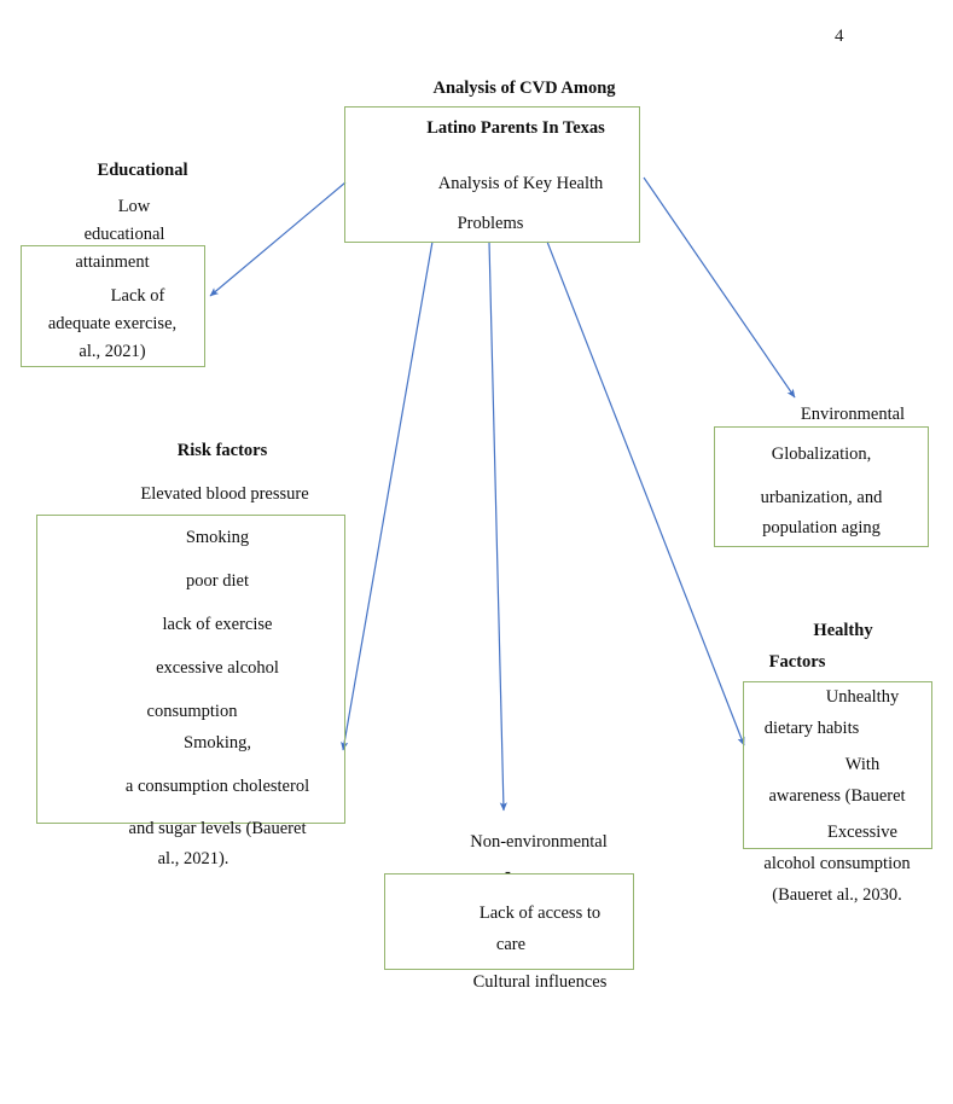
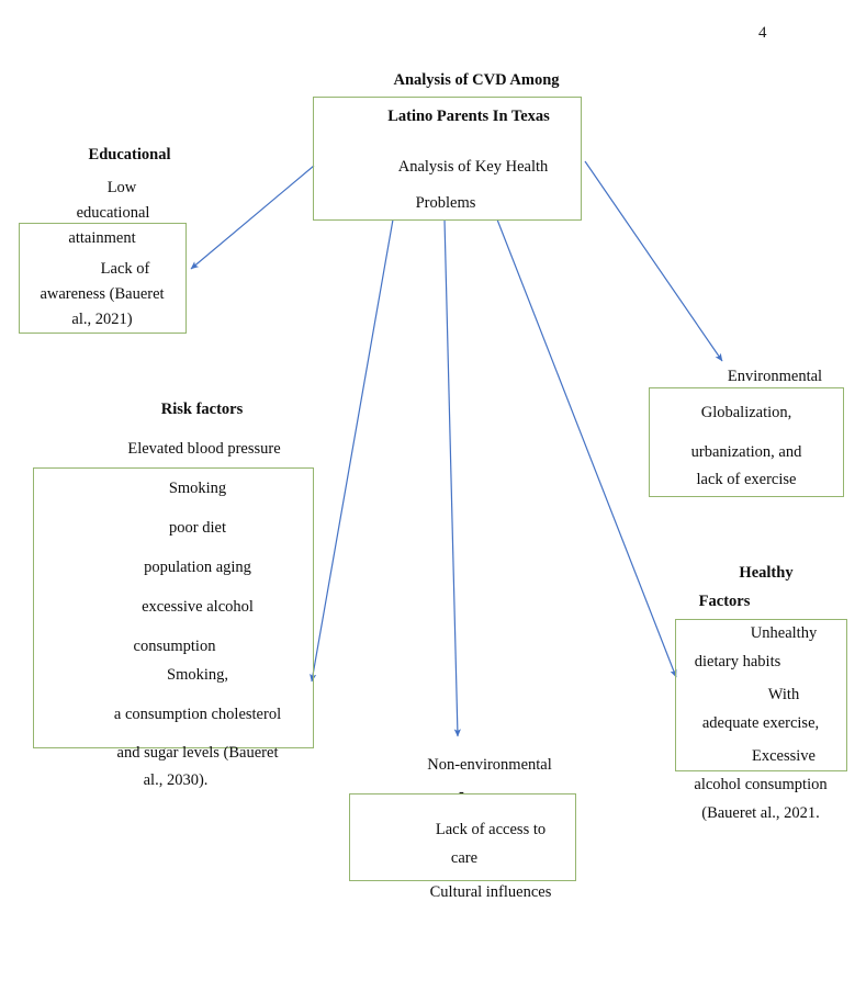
  4
  Analysis of CVD Among
  Latino Parents In Texas
  Analysis of Key Health
  Problems
  Educational
  Low
  educational
  attainment
  Lack of
- adequate exercise,
+ awareness (Baueret
  al., 2021)
  Risk factors
  Elevated blood pressure
  Smoking
  poor diet
- lack of exercise
+ population aging
  excessive alcohol
  consumption
  Smoking,
  a consumption cholesterol
  and sugar levels (Baueret
- al., 2021).
+ al., 2030).
  Environmental
  Globalization,
  urbanization, and
- population aging
+ lack of exercise
  Healthy
  Factors
  Unhealthy
  dietary habits
  With
- awareness (Baueret
+ adequate exercise,
  Excessive
  alcohol consumption
- (Baueret al., 2030.
+ (Baueret al., 2021.
  Non-environmental
  -
  Lack of access to
  care
  Cultural influences
